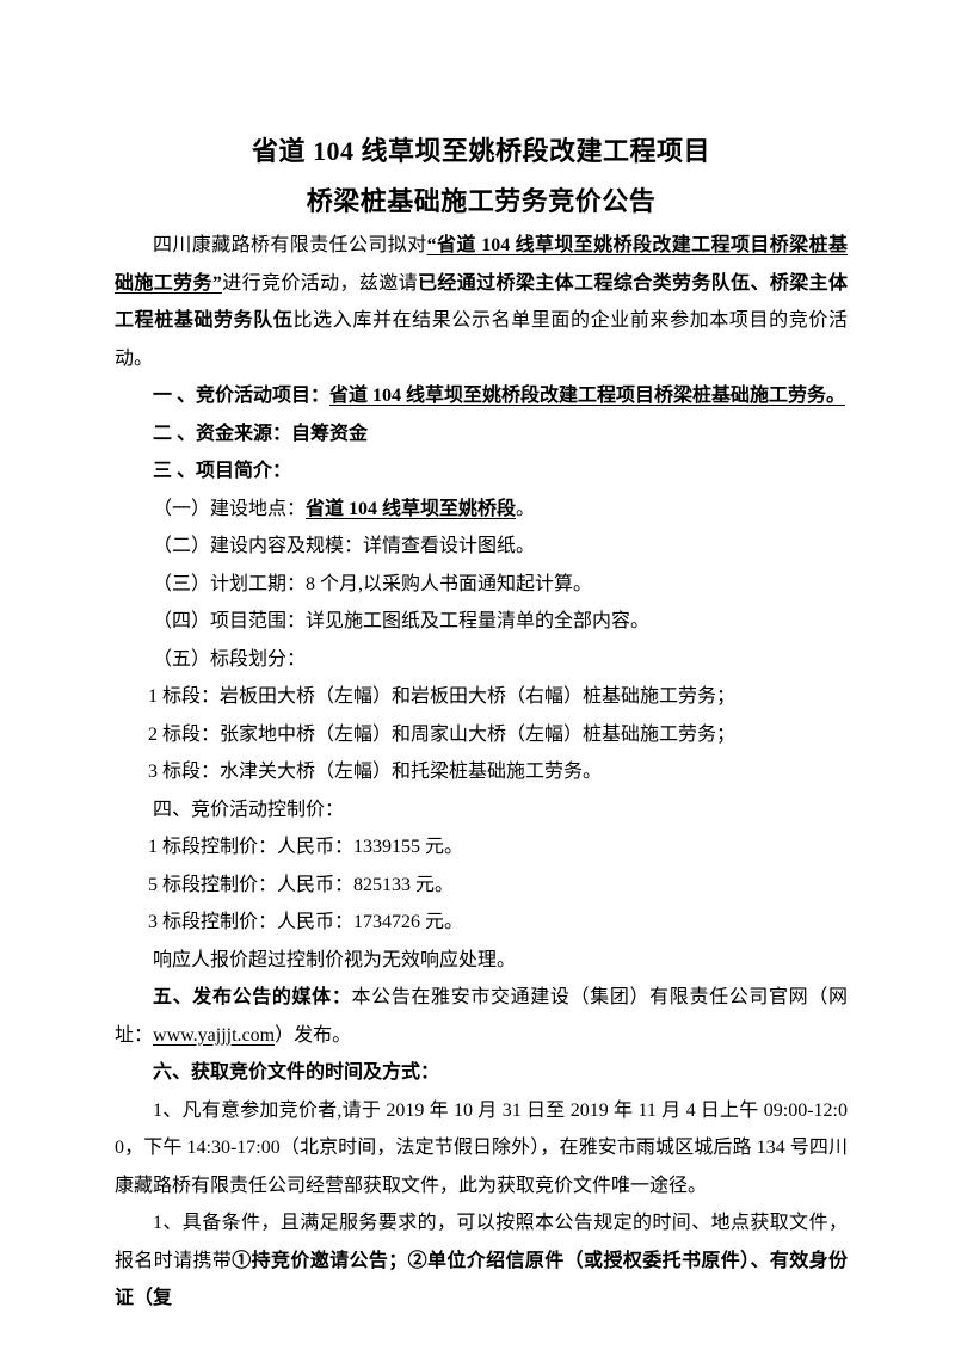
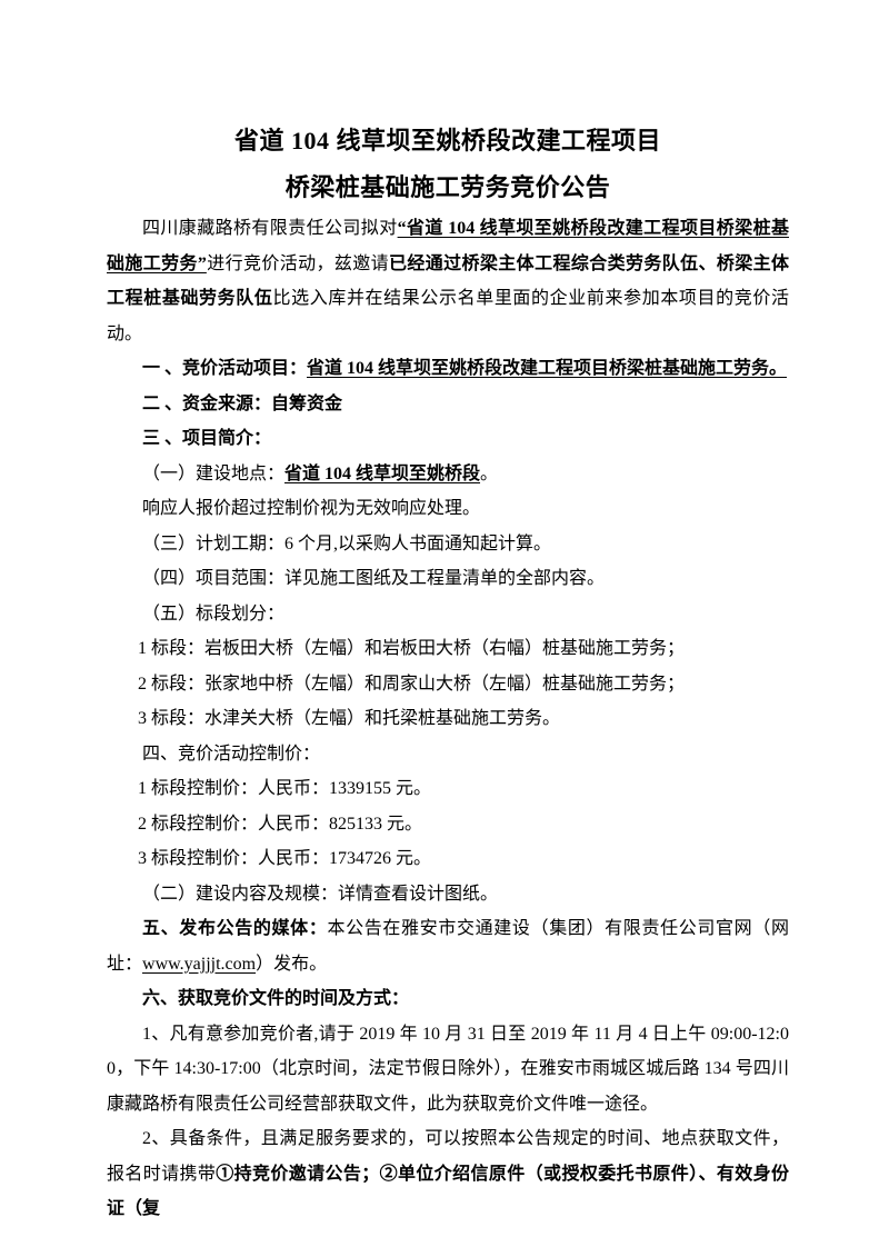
  省道 104 线草坝至姚桥段改建工程项目
  桥梁桩基础施工劳务竞价公告
  四川康藏路桥有限责任公司拟对“省道 104 线草坝至姚桥段改建工程项目桥梁桩基础施工劳务”进行竞价活动，兹邀请已经通过桥梁主体工程综合类劳务队伍、桥梁主体工程桩基础劳务队伍比选入库并在结果公示名单里面的企业前来参加本项目的竞价活动。
  一 、竞价活动项目：省道 104 线草坝至姚桥段改建工程项目桥梁桩基础施工劳务。
  二 、资金来源：自筹资金
  三 、项目简介：
  （一）建设地点：省道 104 线草坝至姚桥段。
- （二）建设内容及规模：详情查看设计图纸。
+ 响应人报价超过控制价视为无效响应处理。
- （三）计划工期：8 个月,以采购人书面通知起计算。
+ （三）计划工期：6 个月,以采购人书面通知起计算。
  （四）项目范围：详见施工图纸及工程量清单的全部内容。
  （五）标段划分：
  1 标段：岩板田大桥（左幅）和岩板田大桥（右幅）桩基础施工劳务；
  2 标段：张家地中桥（左幅）和周家山大桥（左幅）桩基础施工劳务；
  3 标段：水津关大桥（左幅）和托梁桩基础施工劳务。
  四、竞价活动控制价：
  1 标段控制价：人民币：1339155 元。
- 5 标段控制价：人民币：825133 元。
+ 2 标段控制价：人民币：825133 元。
  3 标段控制价：人民币：1734726 元。
- 响应人报价超过控制价视为无效响应处理。
+ （二）建设内容及规模：详情查看设计图纸。
  五、发布公告的媒体：本公告在雅安市交通建设（集团）有限责任公司官网（网址：www.yajjjt.com）发布。
  六、获取竞价文件的时间及方式：
  1、凡有意参加竞价者,请于 2019 年 10 月 31 日至 2019 年 11 月 4 日上午 09:00-12:00，下午 14:30-17:00（北京时间，法定节假日除外），在雅安市雨城区城后路 134 号四川康藏路桥有限责任公司经营部获取文件，此为获取竞价文件唯一途径。
- 1、具备条件，且满足服务要求的，可以按照本公告规定的时间、地点获取文件，报名时请携带①持竞价邀请公告；②单位介绍信原件（或授权委托书原件）、有效身份证（复
+ 2、具备条件，且满足服务要求的，可以按照本公告规定的时间、地点获取文件，报名时请携带①持竞价邀请公告；②单位介绍信原件（或授权委托书原件）、有效身份证（复
